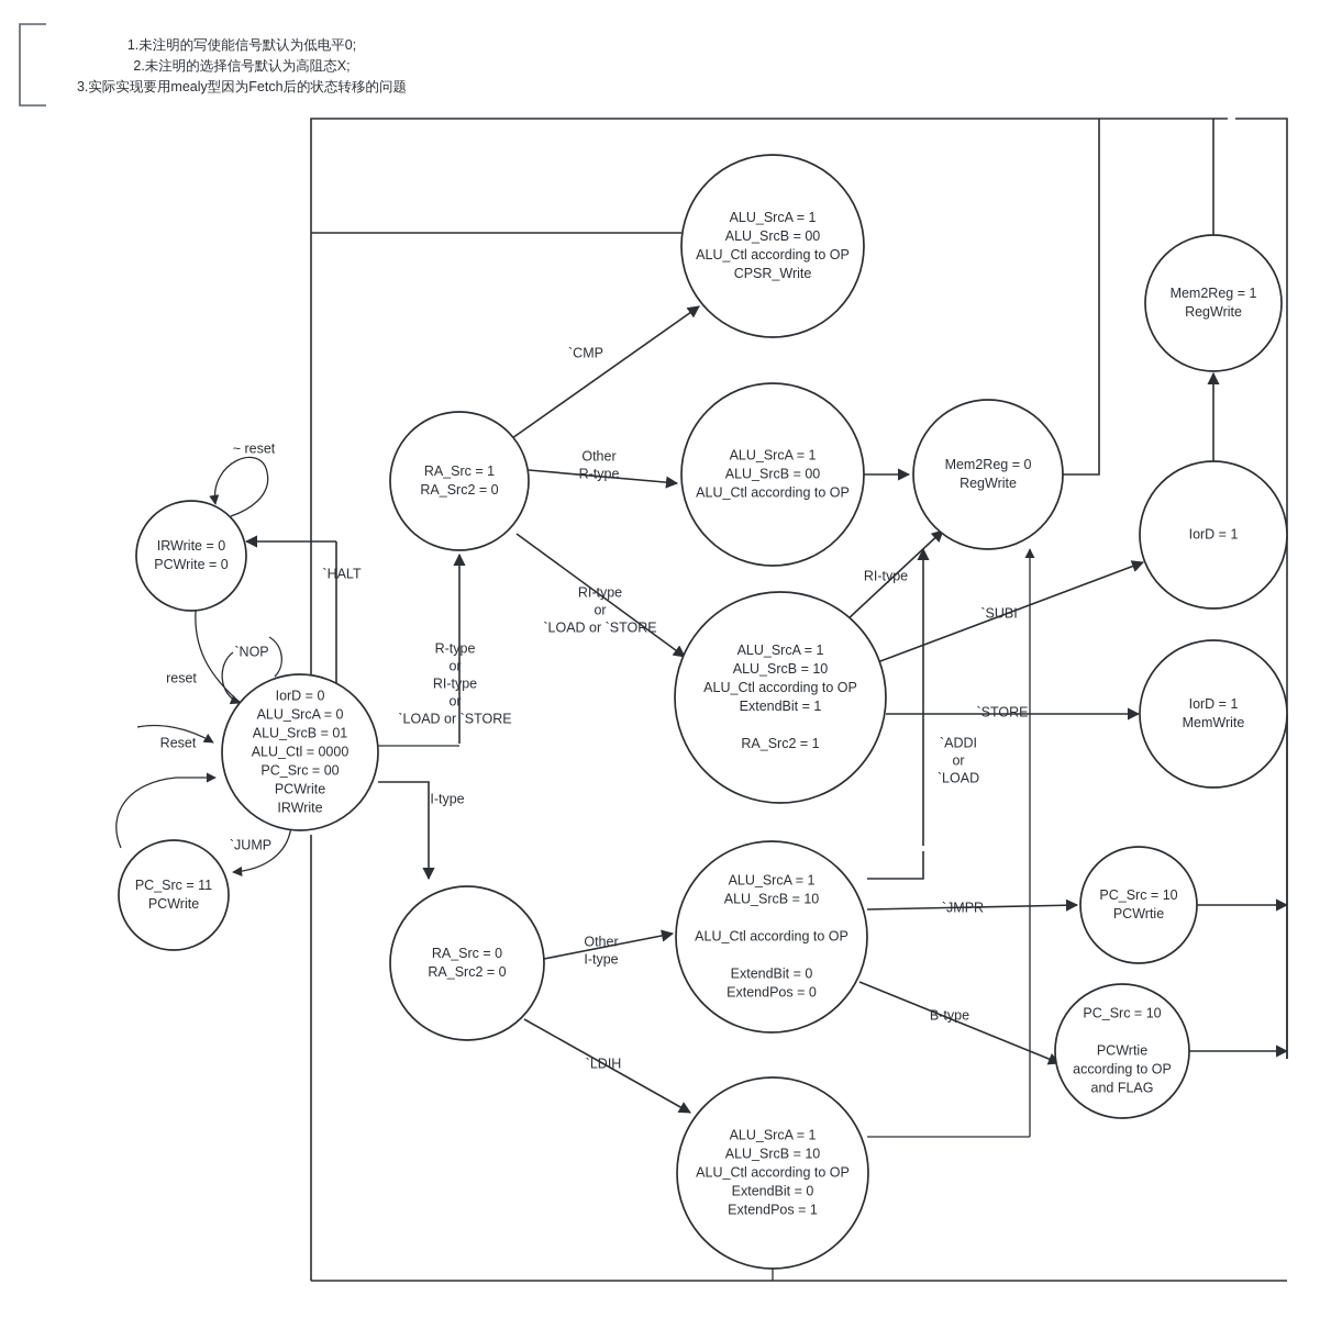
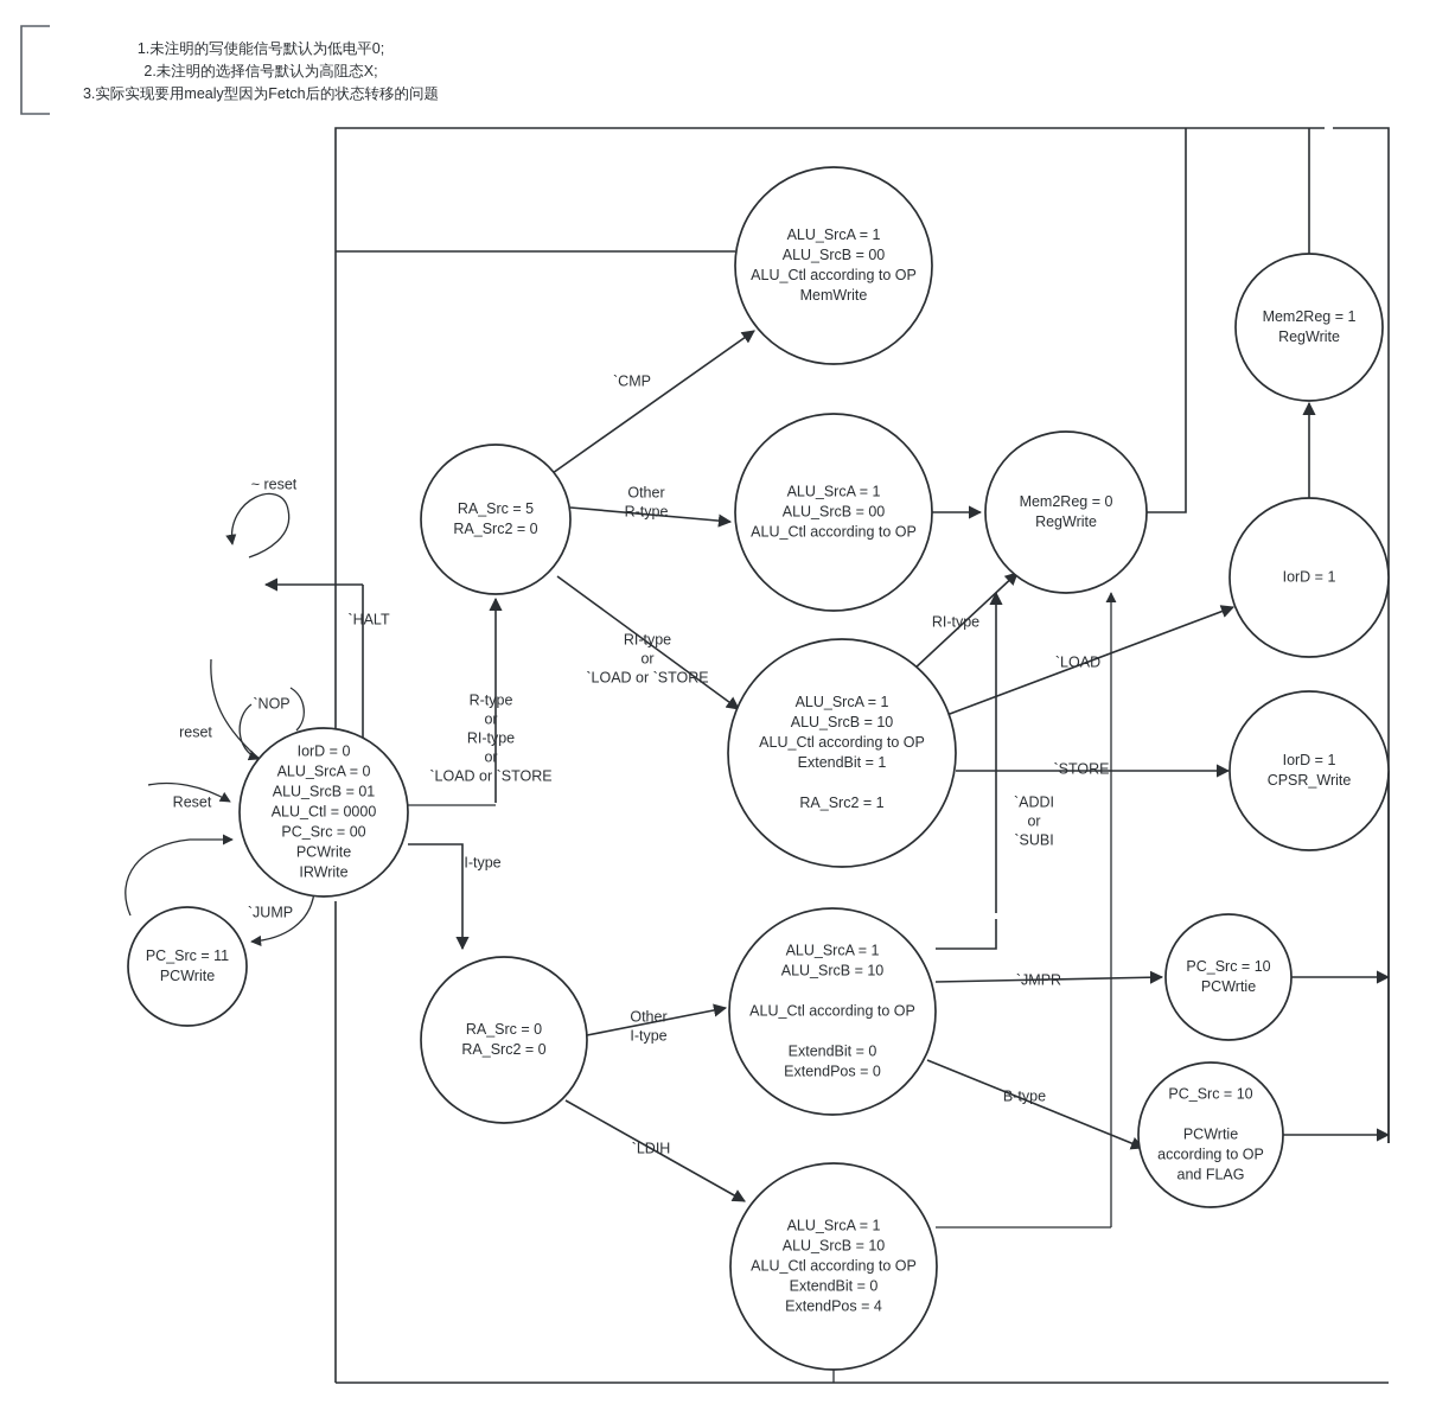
  ALU_SrcA = 1
  ALU_SrcB = 00
  ALU_Ctl according to OP
- CPSR_Write
+ MemWrite
  Mem2Reg = 1
  RegWrite
- RA_Src = 1
+ RA_Src = 5
  RA_Src2 = 0
  ALU_SrcA = 1
  ALU_SrcB = 00
  ALU_Ctl according to OP
  Mem2Reg = 0
  RegWrite
  IorD = 1
- IRWrite = 0
- PCWrite = 0
  ALU_SrcA = 1
  ALU_SrcB = 10
  ALU_Ctl according to OP
  ExtendBit = 1
  RA_Src2 = 1
  IorD = 1
- MemWrite
+ CPSR_Write
  IorD = 0
  ALU_SrcA = 0
  ALU_SrcB = 01
  ALU_Ctl = 0000
  PC_Src = 00
  PCWrite
  IRWrite
  PC_Src = 11
  PCWrite
  RA_Src = 0
  RA_Src2 = 0
  ALU_SrcA = 1
  ALU_SrcB = 10
  ALU_Ctl according to OP
  ExtendBit = 0
  ExtendPos = 0
  PC_Src = 10
  PCWrtie
  PC_Src = 10
  PCWrtie
  according to OP
  and FLAG
  ALU_SrcA = 1
  ALU_SrcB = 10
  ALU_Ctl according to OP
  ExtendBit = 0
- ExtendPos = 1
+ ExtendPos = 4
  ~ reset
  `HALT
  reset
  `NOP
  Reset
  `JUMP
  `CMP
  Other
  R-type
  RI-type
  or
  `LOAD or `STORE
  R-type
  or
  RI-type
  or
  `LOAD or `STORE
  RI-type
- `SUBI
+ `LOAD
  `STORE
  `ADDI
  or
- `LOAD
+ `SUBI
  I-type
  Other
  I-type
  `JMPR
  B-type
  `LDIH
  1.未注明的写使能信号默认为低电平0;
  2.未注明的选择信号默认为高阻态X;
  3.实际实现要用mealy型因为Fetch后的状态转移的问题
